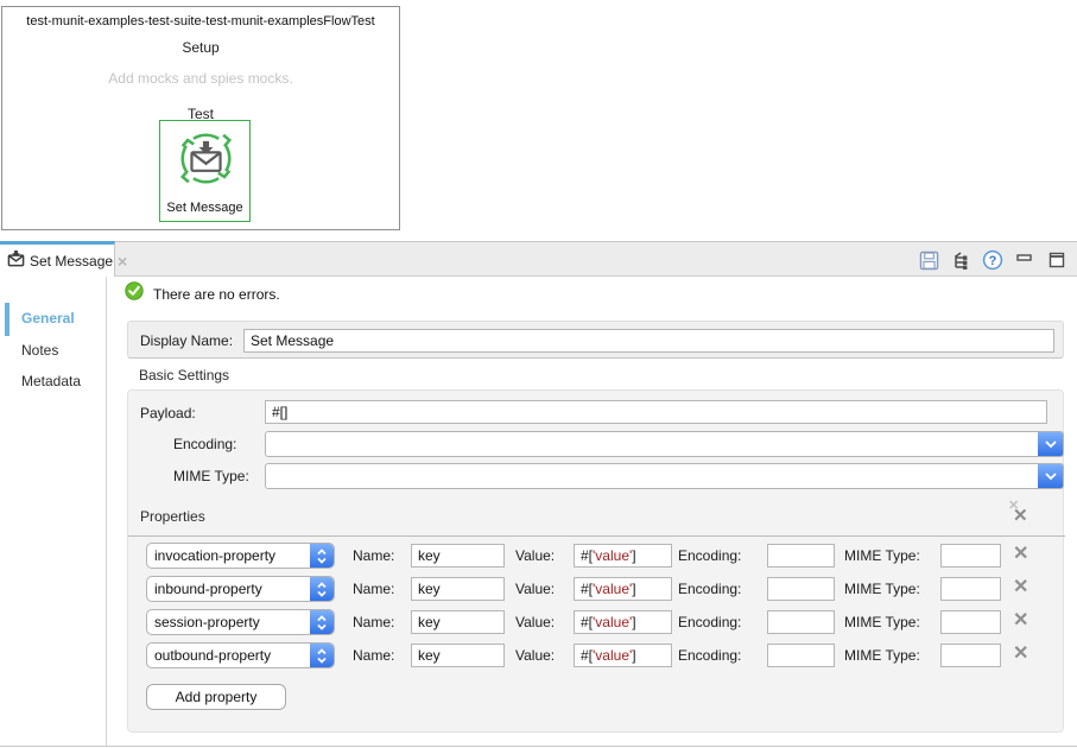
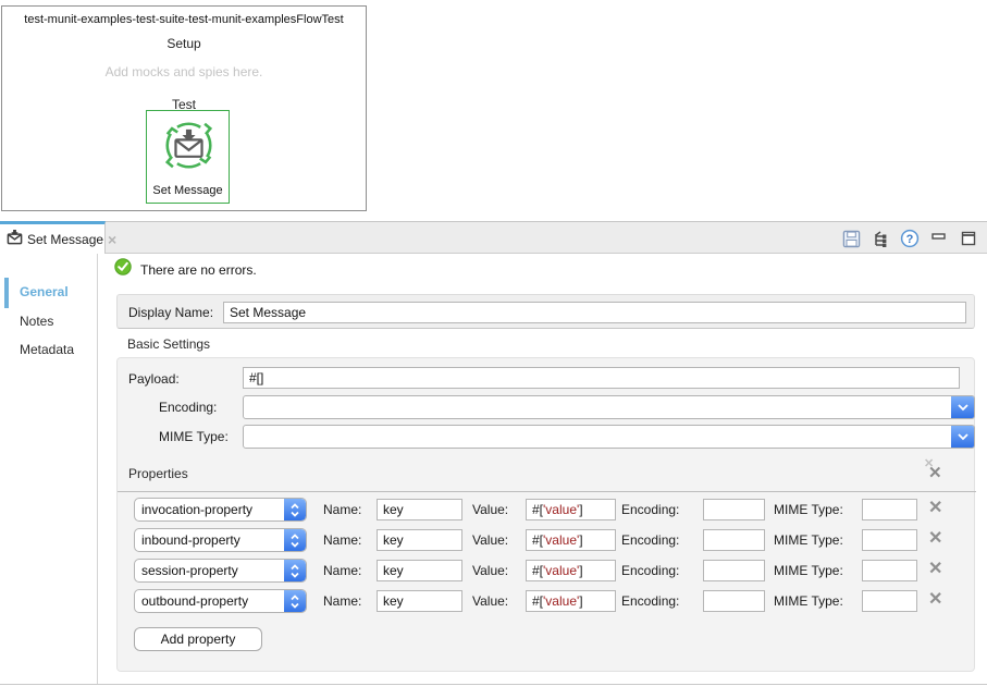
  test-munit-examples-test-suite-test-munit-examplesFlowTest
  Setup
- Add mocks and spies mocks.
+ Add mocks and spies here.
  Test
  Set Message
  Set Message
  ×
  ?
  General
  Notes
  Metadata
  There are no errors.
  Display Name:
  Set Message
  Basic Settings
  Payload:
  #[]
  Encoding:
  MIME Type:
  Properties
  ✕
  ✕
  invocation-property
  Name:
  key
  Value:
  #[
  'value'
  ]
  Encoding:
  MIME Type:
  ✕
  inbound-property
  Name:
  key
  Value:
  #[
  'value'
  ]
  Encoding:
  MIME Type:
  ✕
  session-property
  Name:
  key
  Value:
  #[
  'value'
  ]
  Encoding:
  MIME Type:
  ✕
  outbound-property
  Name:
  key
  Value:
  #[
  'value'
  ]
  Encoding:
  MIME Type:
  ✕
  Add property
